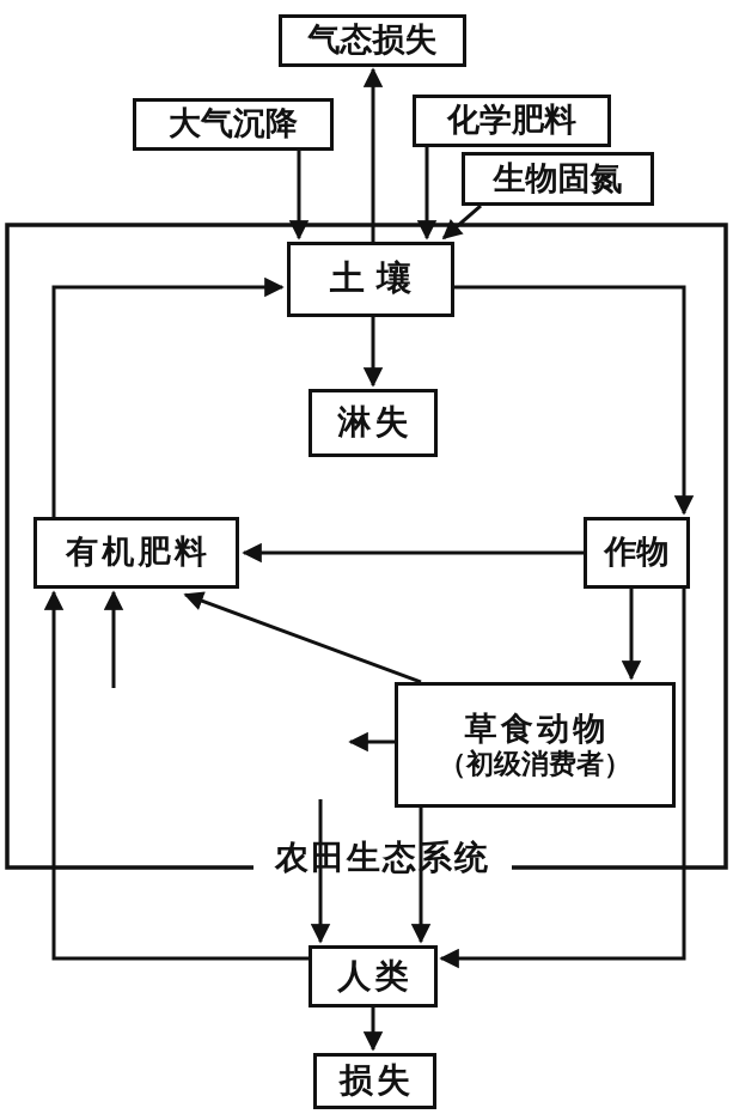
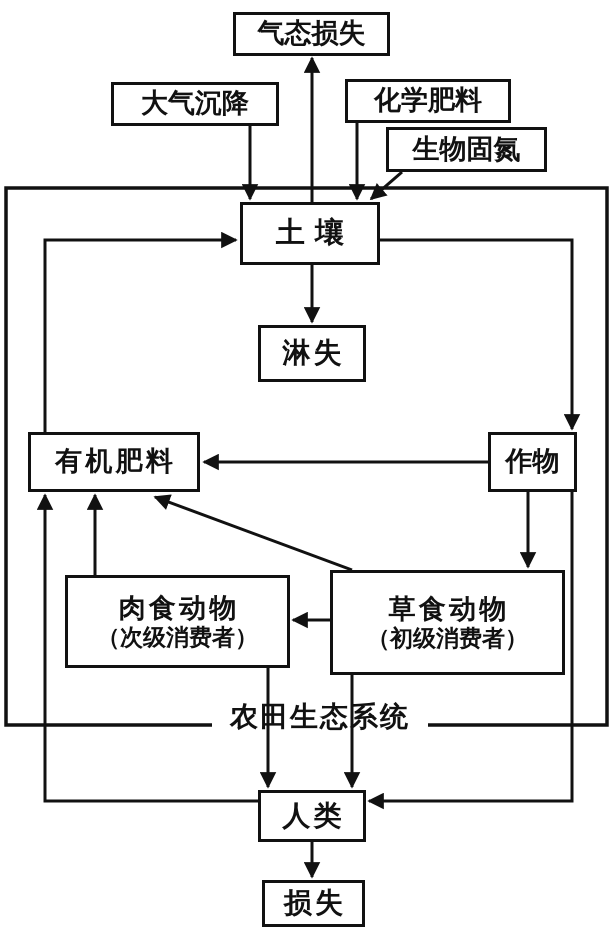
  气态损失
  大气沉降
  化学肥料
  生物固氮
  土壤
  淋失
  有机肥料
  作物
+ 肉食动物
+ （次级消费者）
  草食动物
  （初级消费者）
  人类
  损失
  农田生态系统
